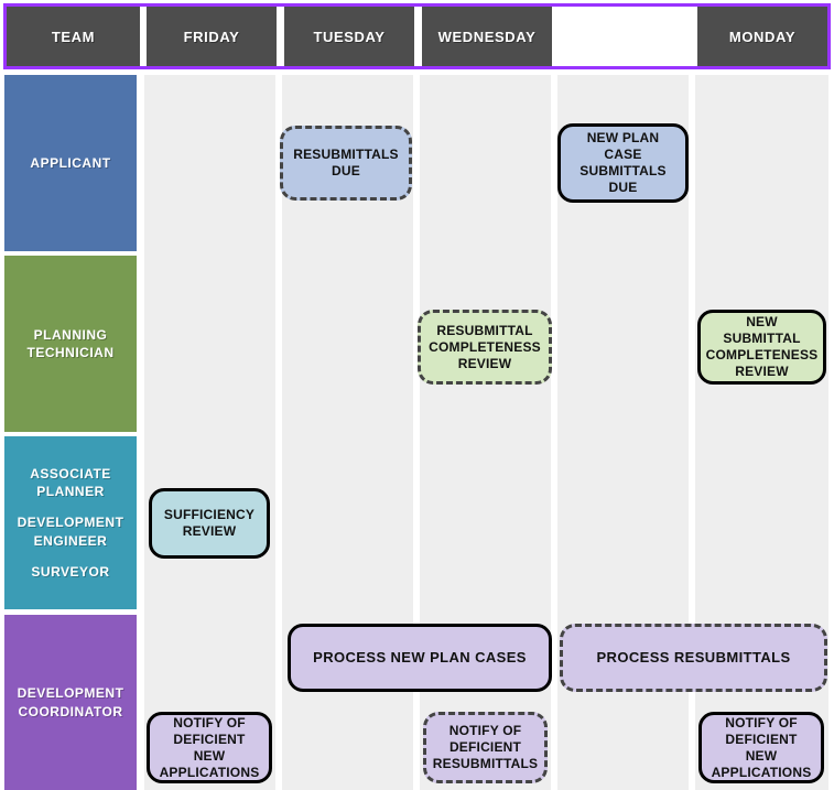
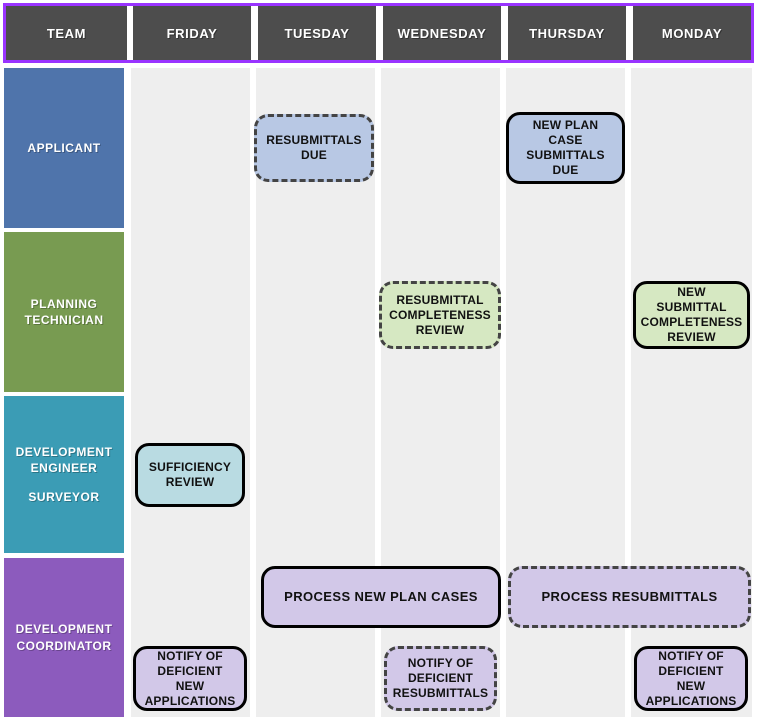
  TEAM
  FRIDAY
  TUESDAY
  WEDNESDAY
+ THURSDAY
  MONDAY
  APPLICANT
  PLANNING
  TECHNICIAN
- ASSOCIATE
- PLANNER
  DEVELOPMENT
  ENGINEER
  SURVEYOR
  DEVELOPMENT
  COORDINATOR
  RESUBMITTALS DUE
  NEW PLAN CASE SUBMITTALS DUE
  RESUBMITTAL COMPLETENESS REVIEW
  NEW SUBMITTAL COMPLETENESS REVIEW
  SUFFICIENCY REVIEW
  PROCESS NEW PLAN CASES
  PROCESS RESUBMITTALS
  NOTIFY OF DEFICIENT NEW APPLICATIONS
  NOTIFY OF DEFICIENT RESUBMITTALS
  NOTIFY OF DEFICIENT NEW APPLICATIONS
